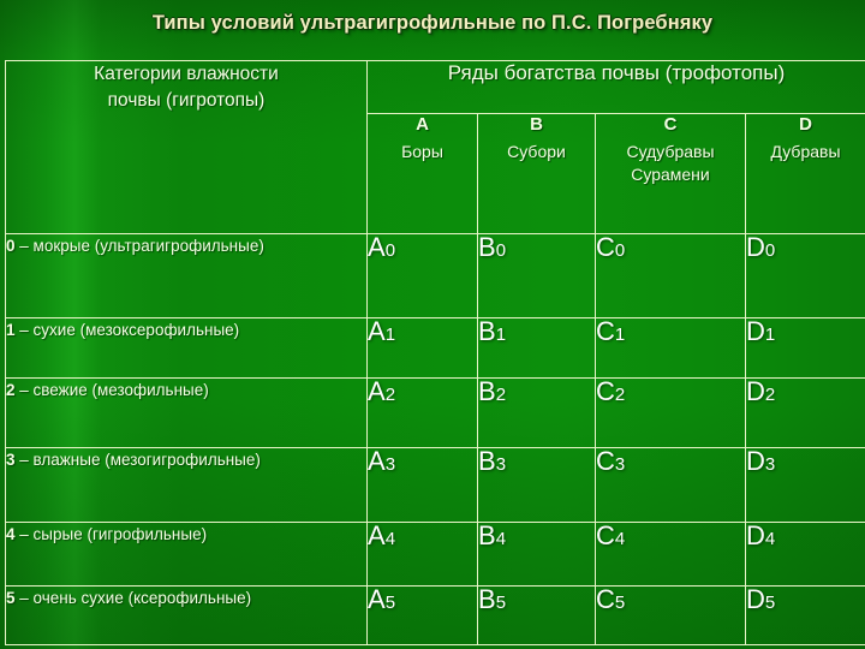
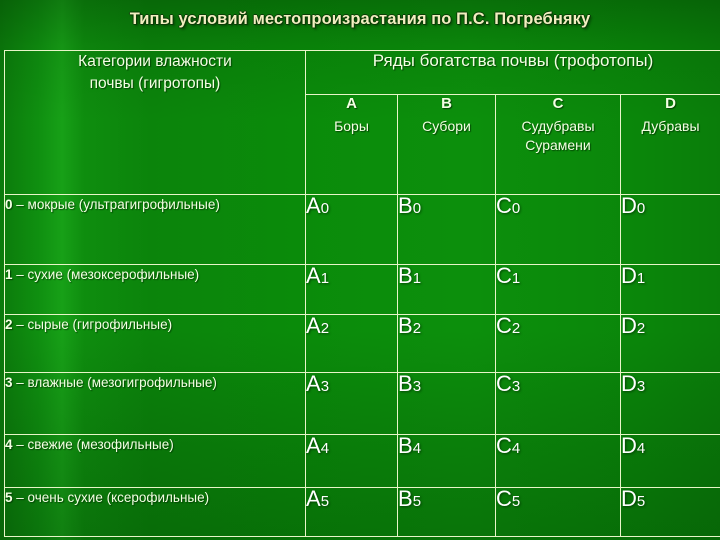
- Типы условий ультрагигрофильные по П.С. Погребняку
+ Типы условий местопроизрастания по П.С. Погребняку
  Категории влажности почвы (гигротопы)	Ряды богатства почвы (трофотопы)
  A Боры	B Субори	C Судубравы Сурамени	D Дубравы
  0 – мокрые (ультрагигрофильные)	A0	B0	C0	D0
  1 – сухие (мезоксерофильные)	A1	B1	C1	D1
- 2 – свежие (мезофильные)	A2	B2	C2	D2
+ 2 – сырые (гигрофильные)	A2	B2	C2	D2
  3 – влажные (мезогигрофильные)	A3	B3	C3	D3
- 4 – сырые (гигрофильные)	A4	B4	C4	D4
+ 4 – свежие (мезофильные)	A4	B4	C4	D4
  5 – очень сухие (ксерофильные)	A5	B5	C5	D5
